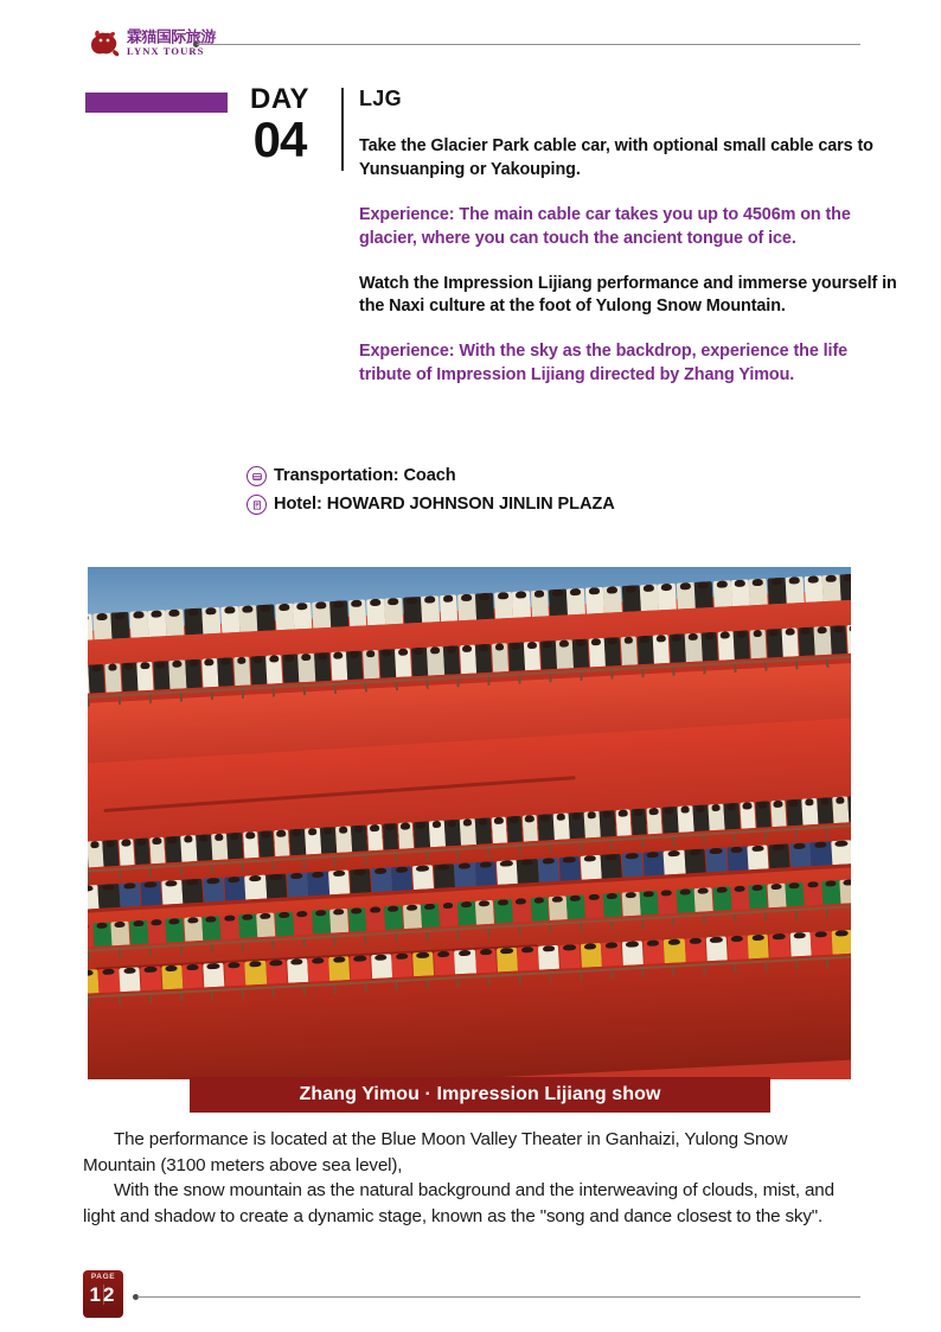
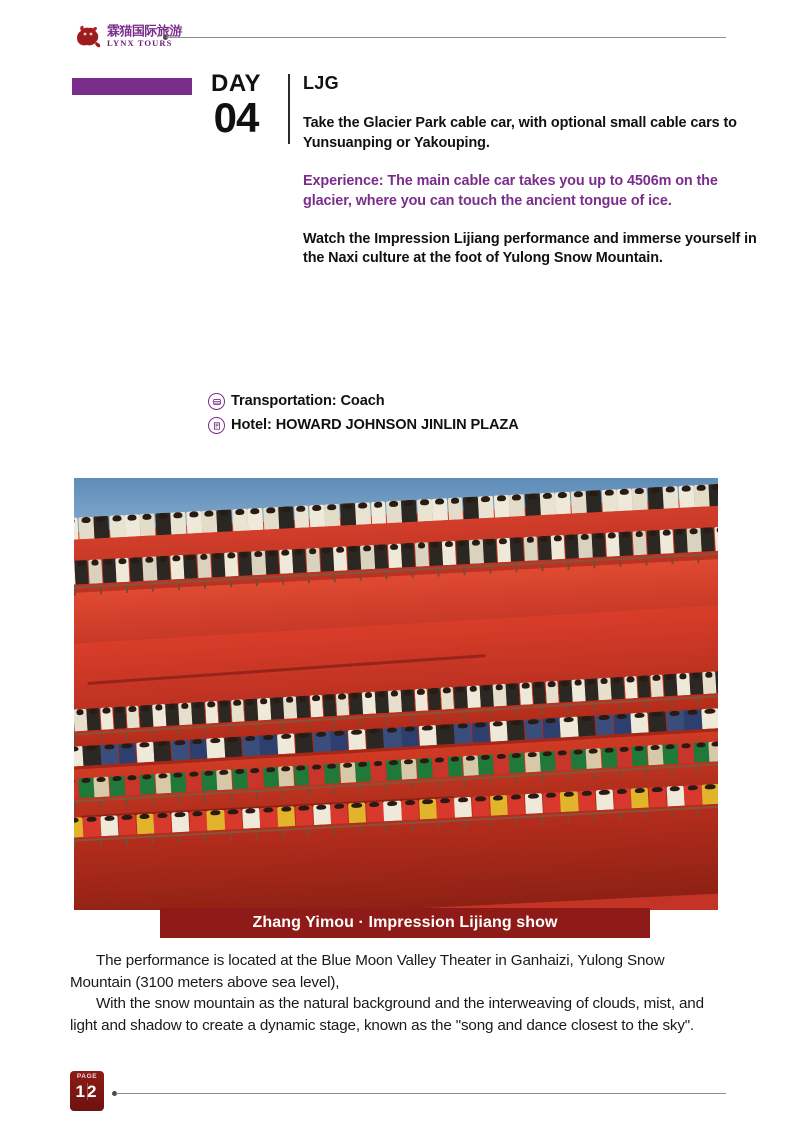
  霖猫国际旅游
  LYNX TOURS
  DAY
  04
  LJG
  Take the Glacier Park cable car, with optional small cable cars to Yunsuanping or Yakouping.
  Experience: The main cable car takes you up to 4506m on the glacier, where you can touch the ancient tongue of ice.
  Watch the Impression Lijiang performance and immerse yourself in the Naxi culture at the foot of Yulong Snow Mountain.
- Experience: With the sky as the backdrop, experience the life tribute of Impression Lijiang directed by Zhang Yimou.
  Transportation: Coach
  Hotel: HOWARD JOHNSON JINLIN PLAZA
  Zhang Yimou · Impression Lijiang show
  The performance is located at the Blue Moon Valley Theater in Ganhaizi, Yulong Snow Mountain (3100 meters above sea level),
  With the snow mountain as the natural background and the interweaving of clouds, mist, and light and shadow to create a dynamic stage, known as the "song and dance closest to the sky".
  12
